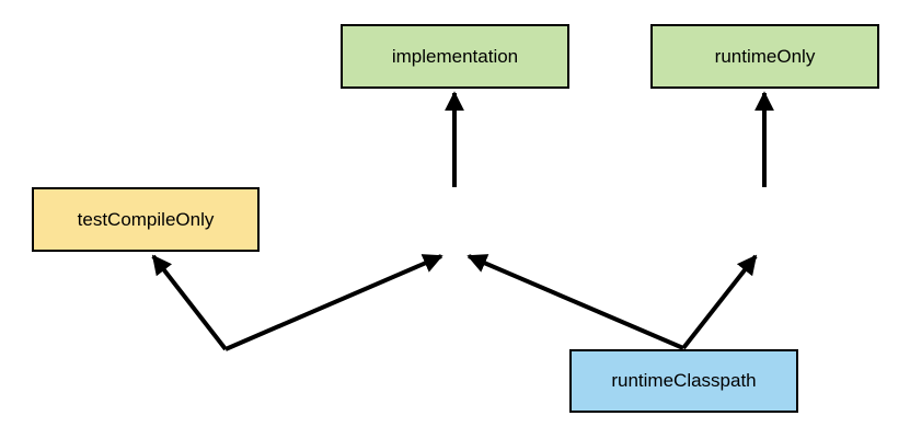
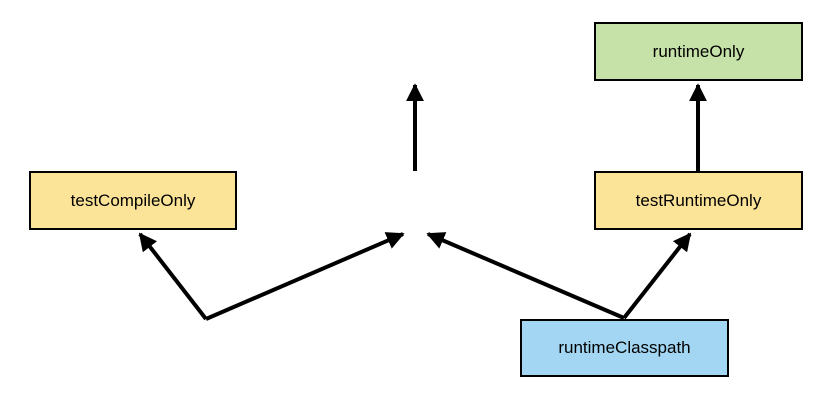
- implementation
  runtimeOnly
  testCompileOnly
+ testRuntimeOnly
  runtimeClasspath
